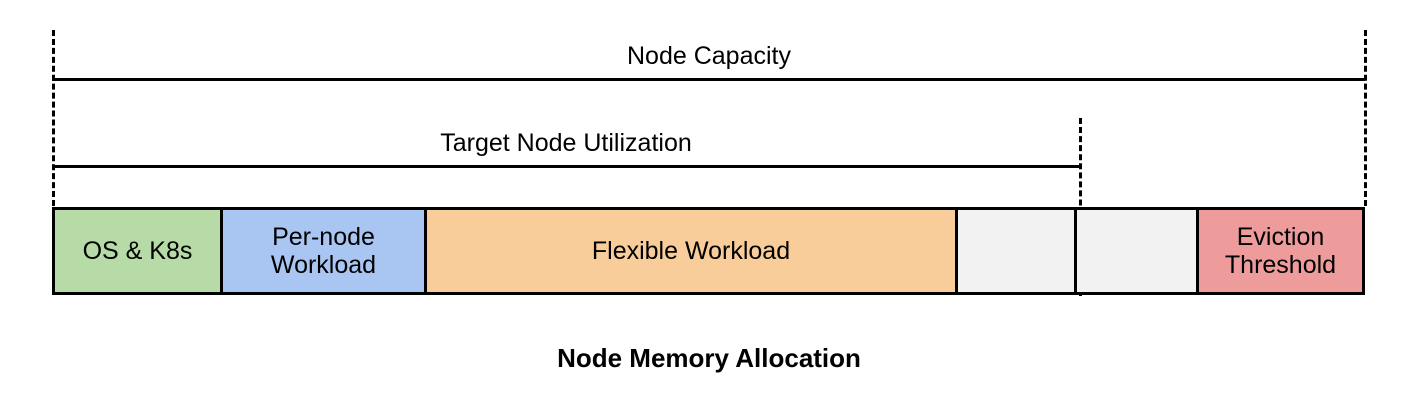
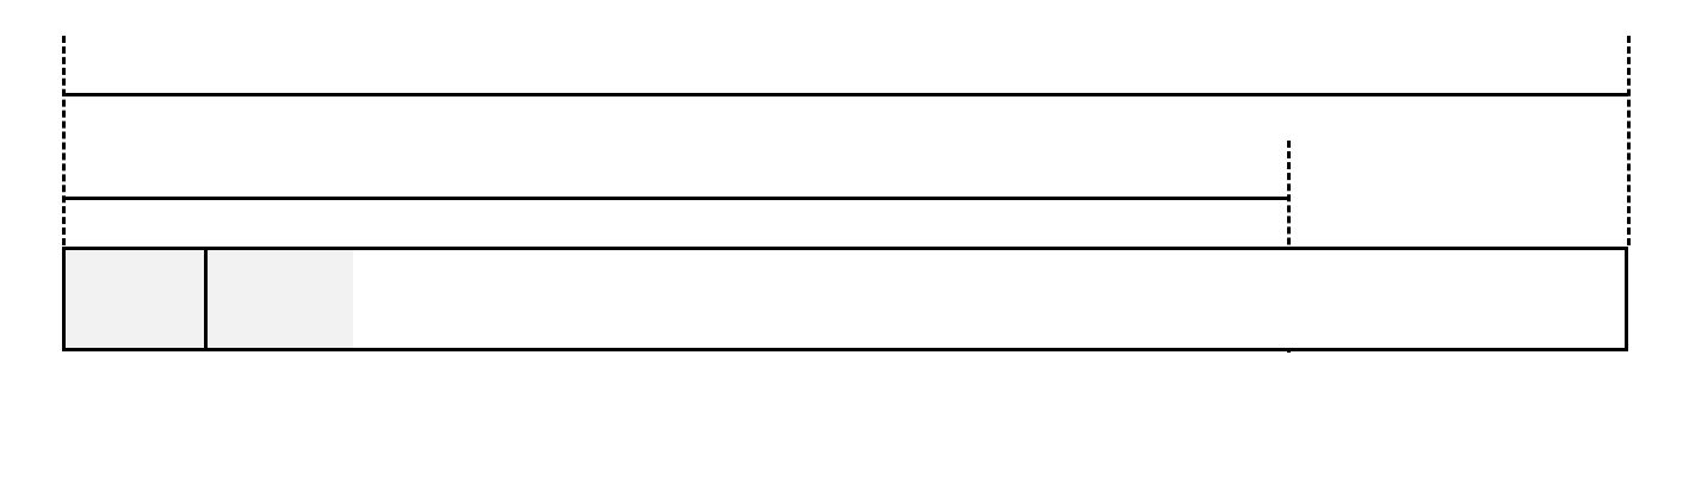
- Node Capacity
- Target Node Utilization
- OS & K8s
- Per-node
- Workload
- Flexible Workload
- Eviction
- Threshold
- Node Memory Allocation
